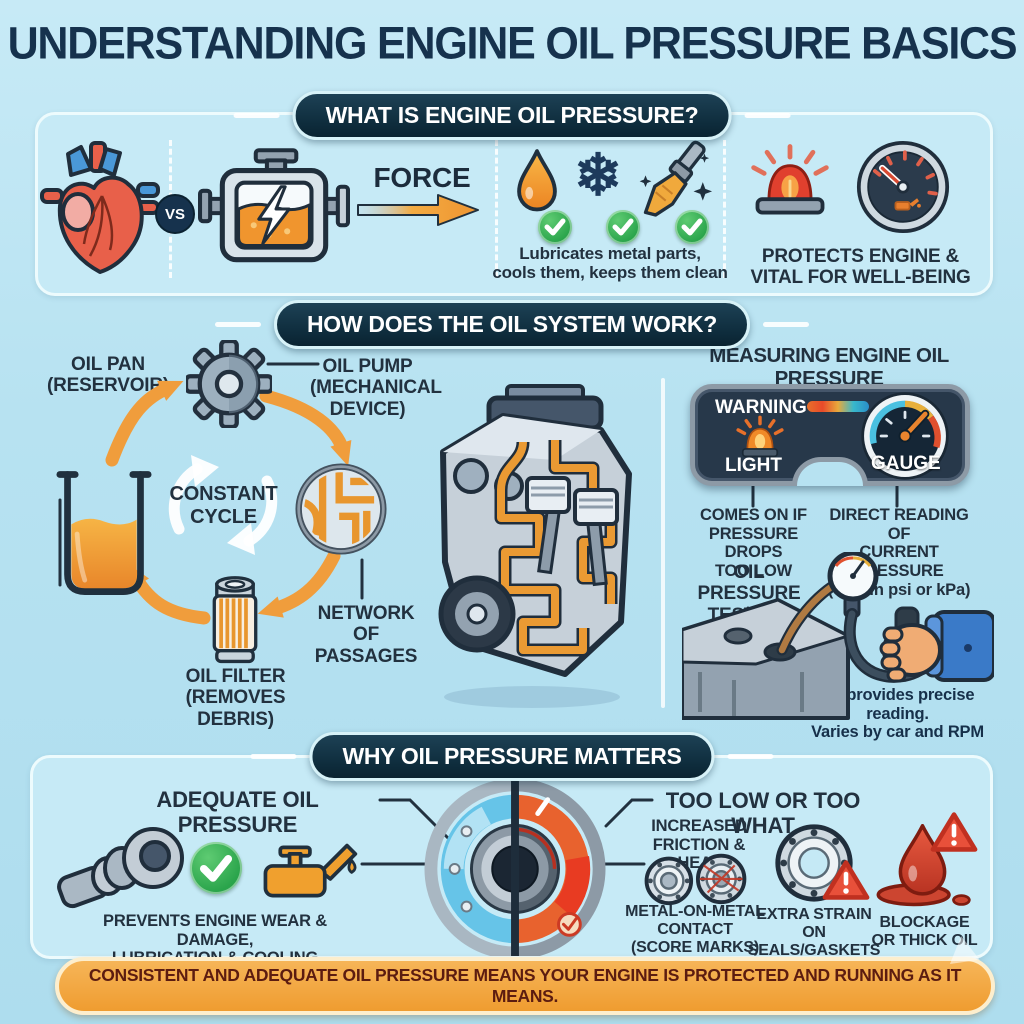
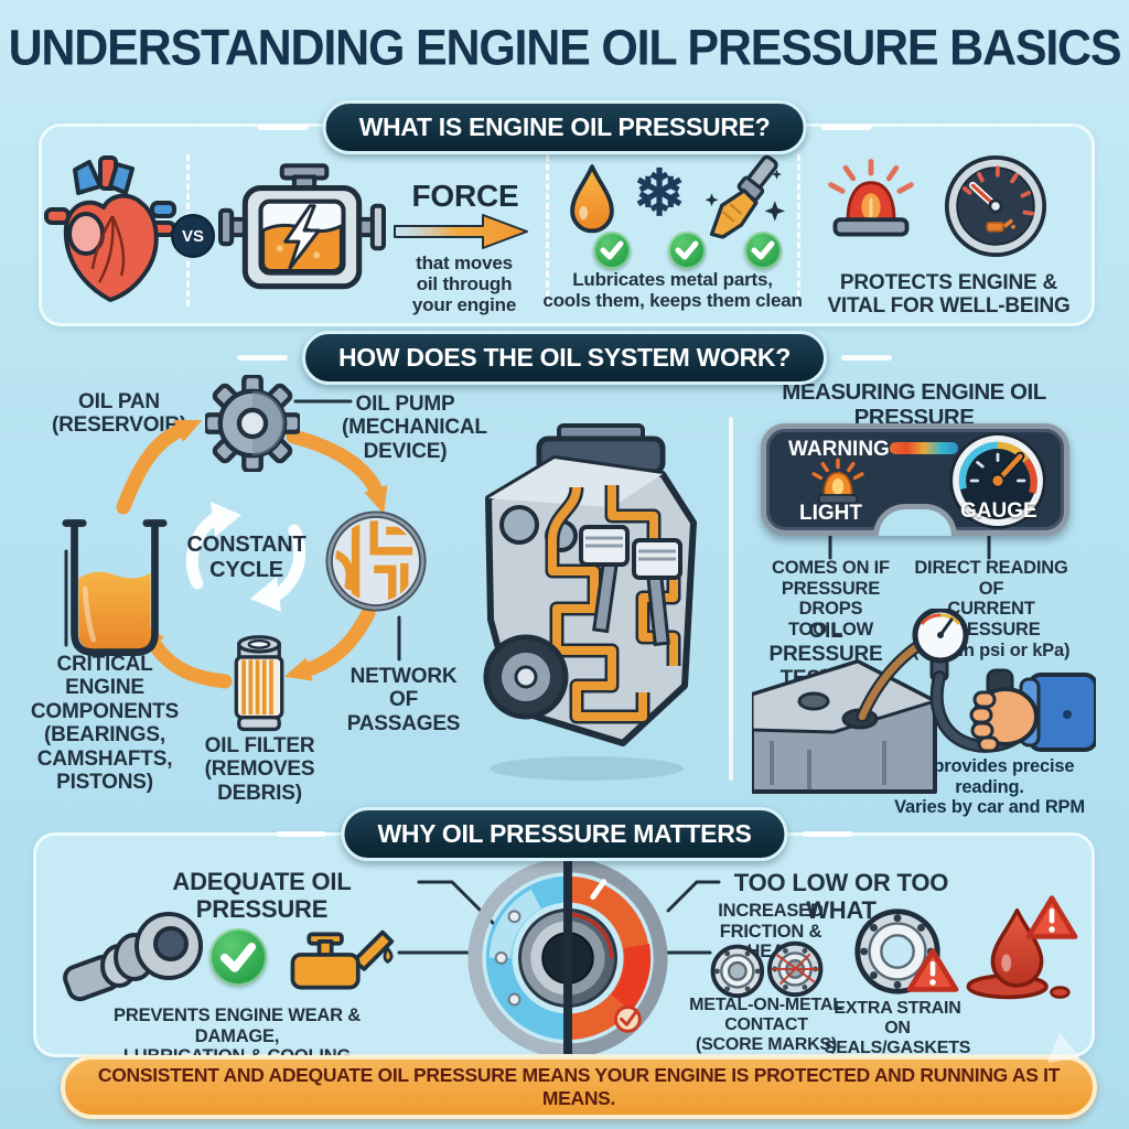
  UNDERSTANDING ENGINE OIL PRESSURE BASICS
  WHAT IS ENGINE OIL PRESSURE?
  VS
  FORCE
+ that moves
+ oil through
+ your engine
  ❄
  Lubricates metal parts,
  cools them, keeps them clean
  PROTECTS ENGINE &
  VITAL FOR WELL-BEING
  HOW DOES THE OIL SYSTEM WORK?
  OIL PAN
  (RESERVOIR
  OIL PUMP
  (MECHANICA
  DEVICE)
  CONSTANT
  CYCLE
  NETWORK
  OF PASSAGES
  OIL FILTER
  (REMOVES DEBRIS)
+ CRITICAL ENGINE
+ COMPONENTS
+ (BEARINGS,
+ CAMSHAFTS,
+ PISTONS)
  MEASURING ENGINE OIL PRESSURE
  WARNING
  LIGHT
  GAUGE
  COMES ON IF
  PRESSURE DROPS
  TOO LOW
  DIRECT READING OF
  CURRENT ESSURE
  OIL PRESSURE
  provides precise reading.
  Varies by car and RPM
  WHY OIL PRESSURE MATTERS
  ADEQUATE OIL PRESSURE
  PREVENTS ENGINE WEAR & DAMAGE,
  TOO LOW OR TOO WHAT
  INCREASED
  FRICTION & E
  METAL-ON-METAL
  CONTACT
  (SCORE MARKS)
  EXTRA STRAIN
  ON SEALS/GASKETS
- BLOCKAGE
- OR THICK OIL
  CONSISTENT AND ADEQUATE OIL PRESSURE MEANS YOUR ENGINE IS PROTECTED AND RUNNING AS IT MEANS.
